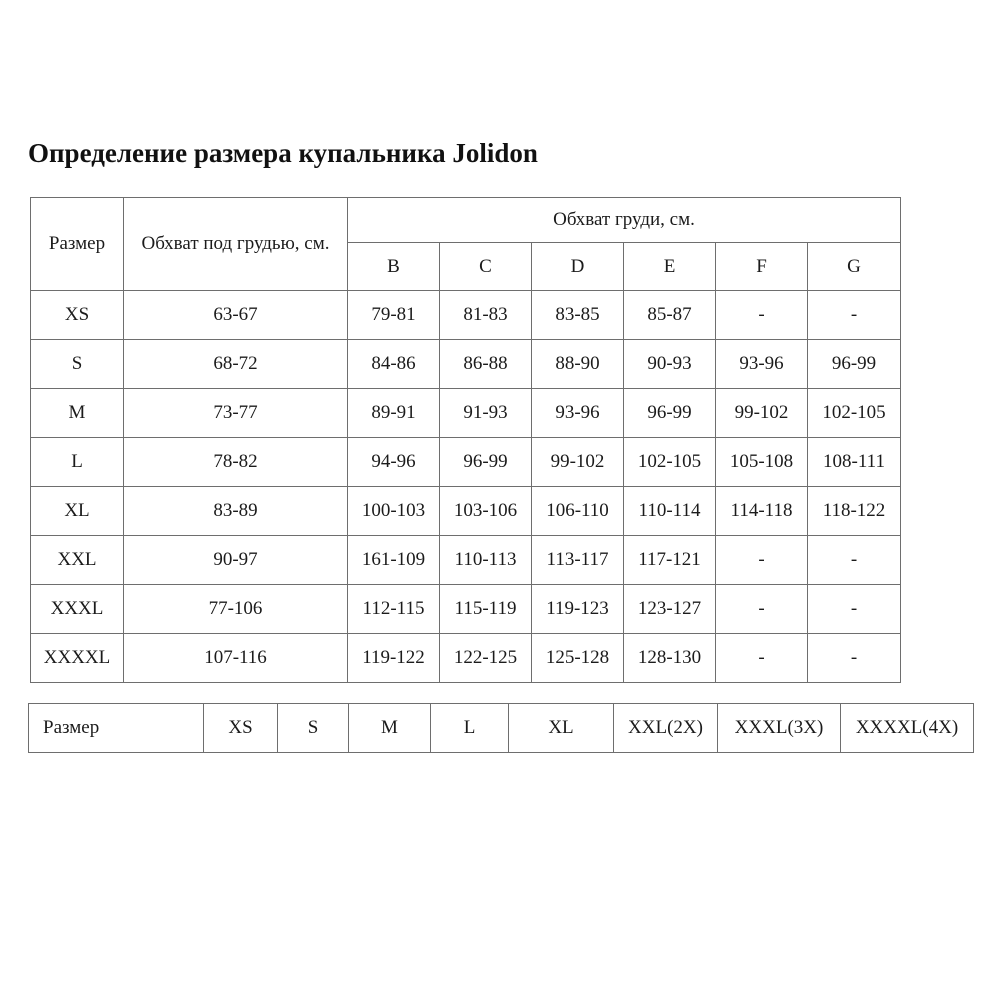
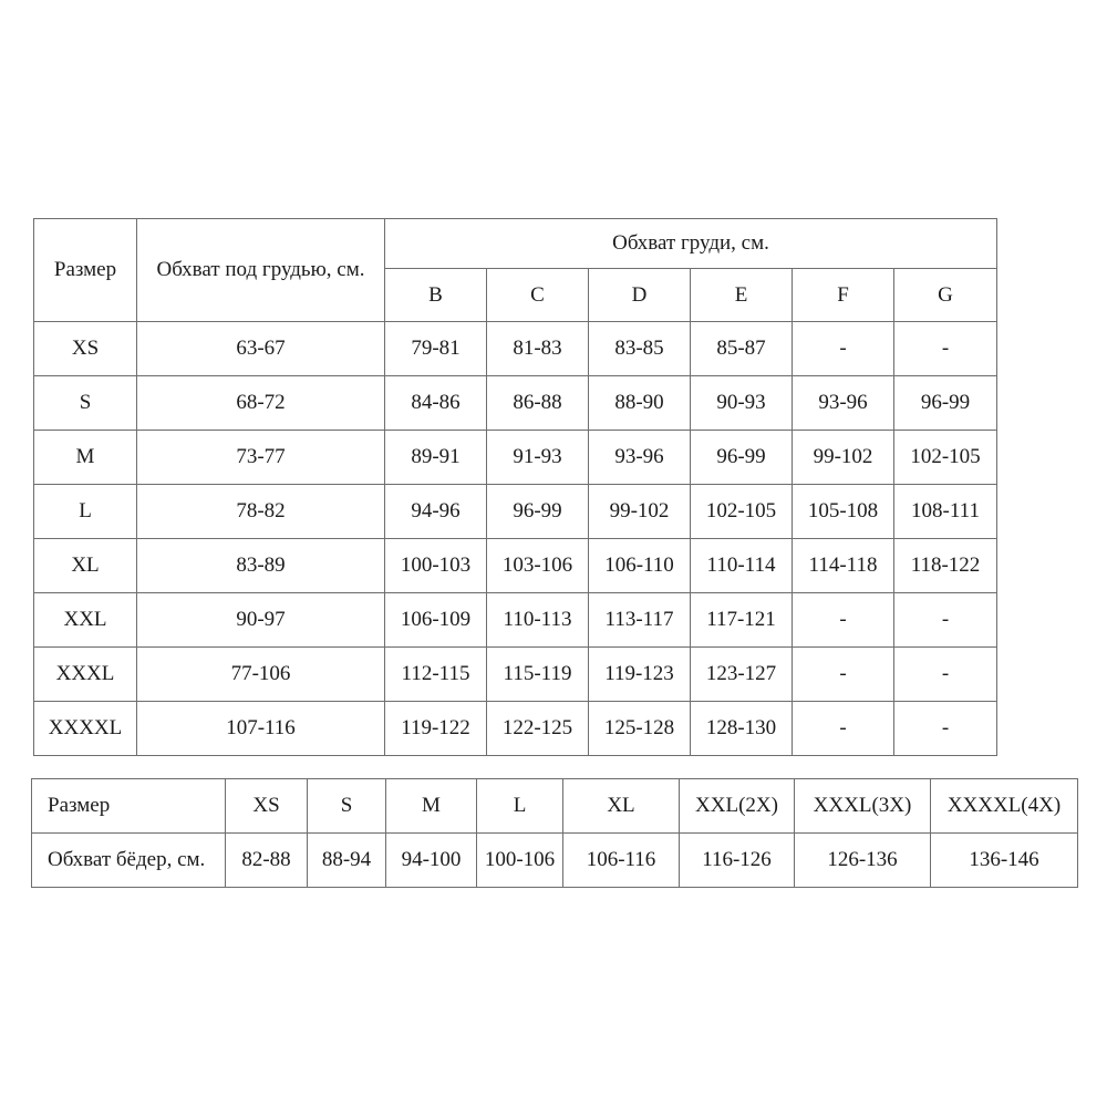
- Определение размера купальника Jolidon
  Размер	Обхват под грудью, см.	Обхват груди, см.
  B	C	D	E	F	G
  XS	63-67	79-81	81-83	83-85	85-87	-	-
  S	68-72	84-86	86-88	88-90	90-93	93-96	96-99
  M	73-77	89-91	91-93	93-96	96-99	99-102	102-105
  L	78-82	94-96	96-99	99-102	102-105	105-108	108-111
  XL	83-89	100-103	103-106	106-110	110-114	114-118	118-122
- XXL	90-97	161-109	110-113	113-117	117-121	-	-
+ XXL	90-97	106-109	110-113	113-117	117-121	-	-
  XXXL	77-106	112-115	115-119	119-123	123-127	-	-
  XXXXL	107-116	119-122	122-125	125-128	128-130	-	-
  Размер	XS	S	M	L	XL	XXL(2X)	XXXL(3X)	XXXXL(4X)
+ Обхват бёдер, см.	82-88	88-94	94-100	100-106	106-116	116-126	126-136	136-146
